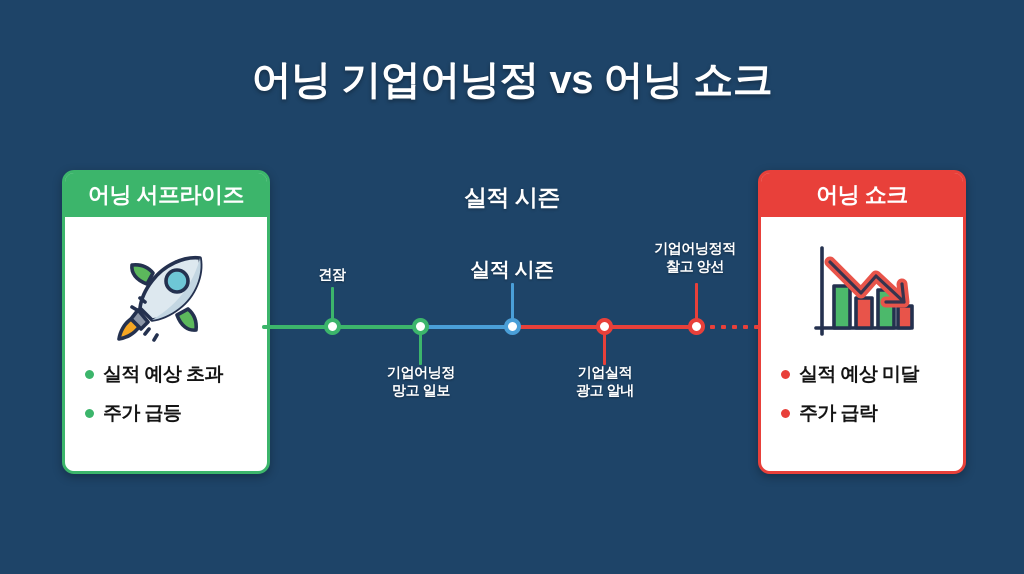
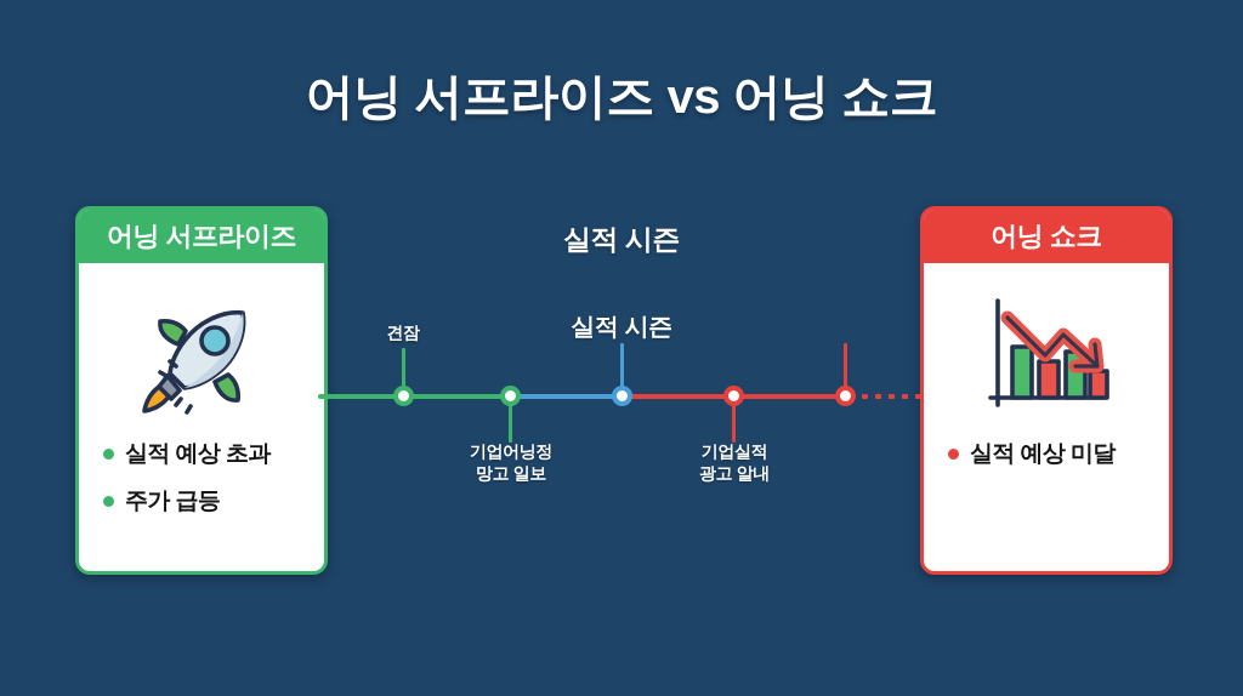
- 어닝 기업어닝정 vs 어닝 쇼크
+ 어닝 서프라이즈 vs 어닝 쇼크
  어닝 서프라이즈
  실적 예상 초과
  주가 급등
  어닝 쇼크
  실적 예상 미달
- 주가 급락
  실적 시즌
  견잠
  기업어닝정
  망고 일보
  실적 시즌
  기업실적
  광고 알내
- 기업어닝정적
- 찰고 앙선
